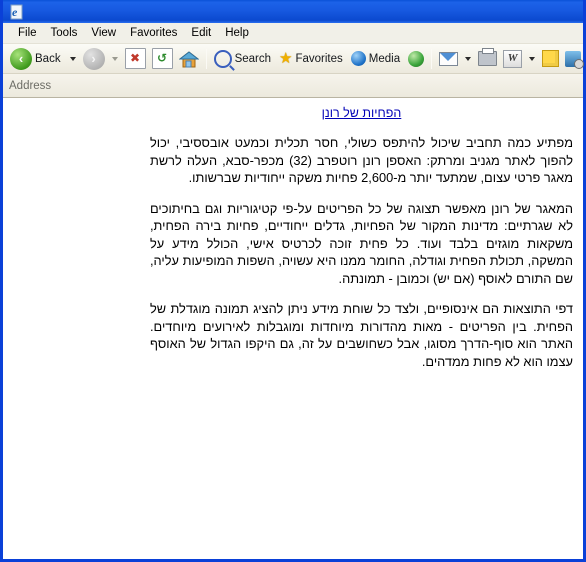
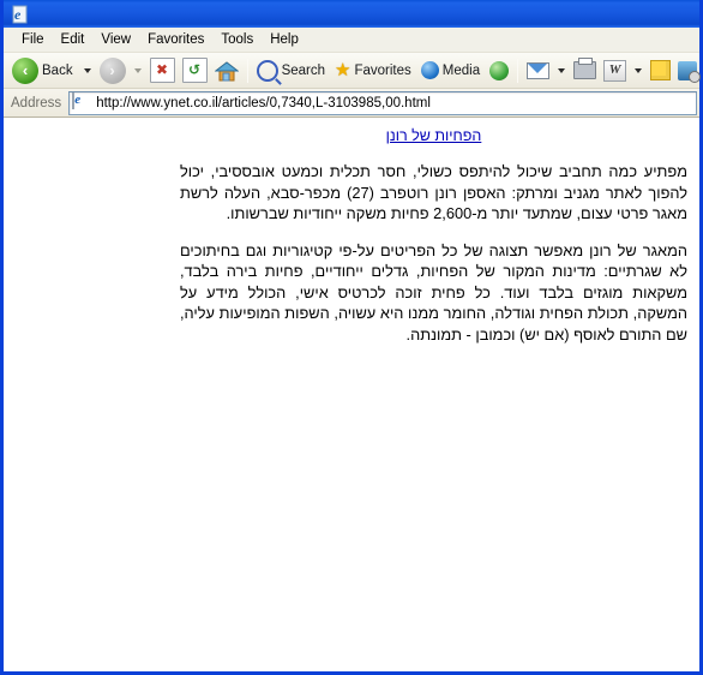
  e
  File
- Tools
+ Edit
  View
  Favorites
- Edit
+ Tools
  Help
  ‹
  Back
  ›
  ✖
  ↺
  Search
  ★
  Favorites
  Media
  W
  Address
+ http://www.ynet.co.il/articles/0,7340,L-3103985,00.html
  הפחיות של רונן
- מפתיע כמה תחביב שיכול להיתפס כשולי, חסר תכלית וכמעט אובססיבי, יכול להפוך לאתר מגניב ומרתק: האספן רונן רוטפרב (32) מכפר-סבא, העלה לרשת מאגר פרטי עצום, שמתעד יותר מ-2,600 פחיות משקה ייחודיות שברשותו.
+ מפתיע כמה תחביב שיכול להיתפס כשולי, חסר תכלית וכמעט אובססיבי, יכול להפוך לאתר מגניב ומרתק: האספן רונן רוטפרב (27) מכפר-סבא, העלה לרשת מאגר פרטי עצום, שמתעד יותר מ-2,600 פחיות משקה ייחודיות שברשותו.
- המאגר של רונן מאפשר תצוגה של כל הפריטים על-פי קטיגוריות וגם בחיתוכים לא שגרתיים: מדינות המקור של הפחיות, גדלים ייחודיים, פחיות בירה הפחית, משקאות מוגזים בלבד ועוד. כל פחית זוכה לכרטיס אישי, הכולל מידע על המשקה, תכולת הפחית וגודלה, החומר ממנו היא עשויה, השפות המופיעות עליה, שם התורם לאוסף (אם יש) וכמובן - תמונתה.
+ המאגר של רונן מאפשר תצוגה של כל הפריטים על-פי קטיגוריות וגם בחיתוכים לא שגרתיים: מדינות המקור של הפחיות, גדלים ייחודיים, פחיות בירה בלבד, משקאות מוגזים בלבד ועוד. כל פחית זוכה לכרטיס אישי, הכולל מידע על המשקה, תכולת הפחית וגודלה, החומר ממנו היא עשויה, השפות המופיעות עליה, שם התורם לאוסף (אם יש) וכמובן - תמונתה.
- דפי התוצאות הם אינסופיים, ולצד כל שוחת מידע ניתן להציג תמונה מוגדלת של הפחית. בין הפריטים - מאות מהדורות מיוחדות ומוגבלות לאירועים מיוחדים. האתר הוא סוף-הדרך מסוגו, אבל כשחושבים על זה, גם היקפו הגדול של האוסף עצמו הוא לא פחות ממדהים.
